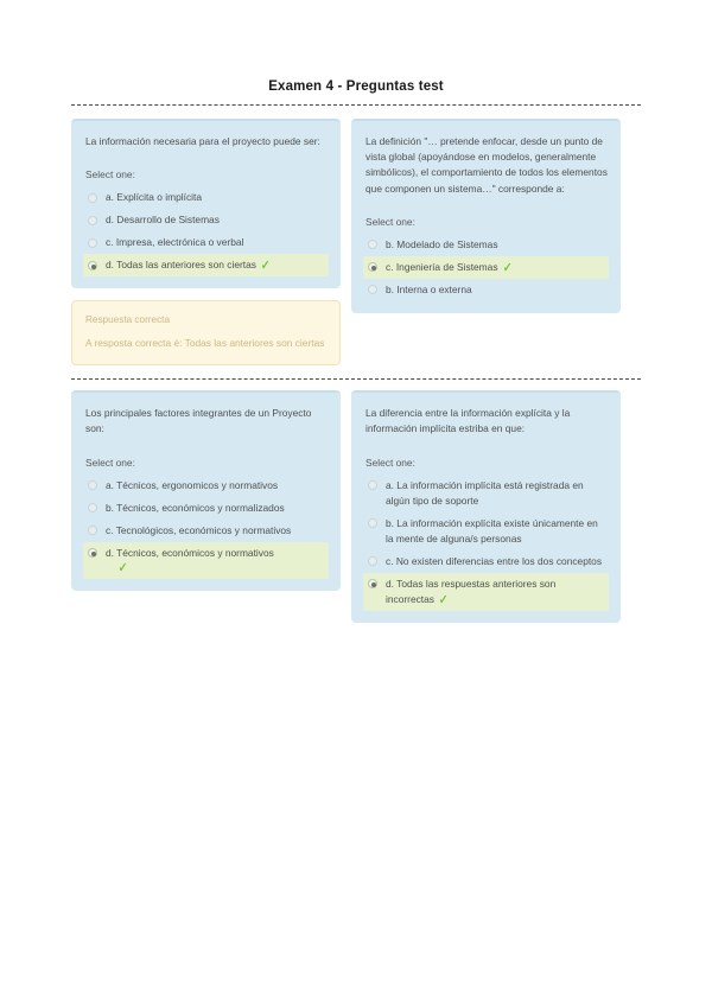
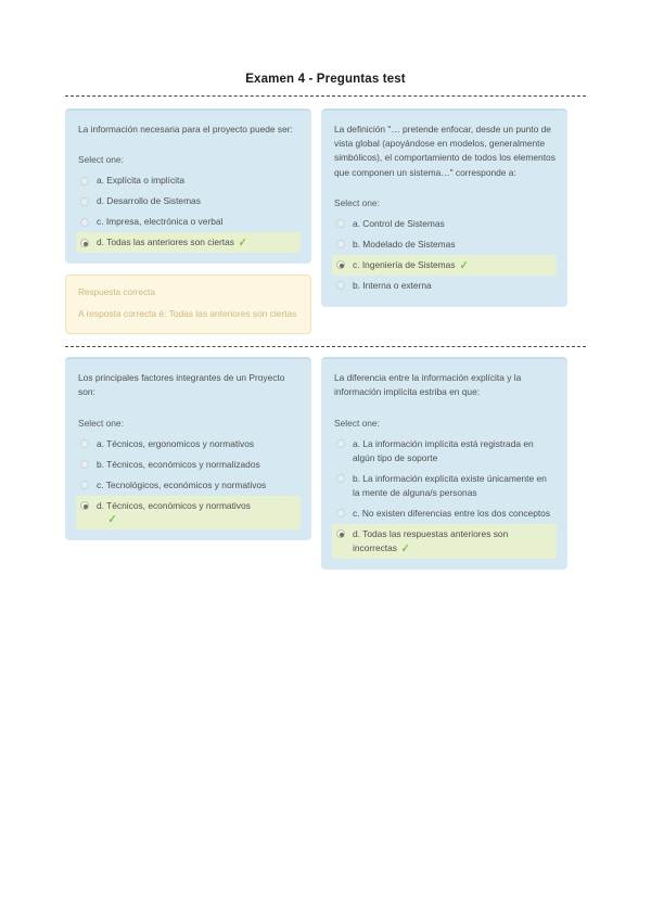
  Examen 4 - Preguntas test
  La información necesaria para el proyecto puede ser:
  Select one:
  a. Explícita o implícita
  d. Desarrollo de Sistemas
  c. Impresa, electrónica o verbal
  d. Todas las anteriores son ciertas ✓
  Respuesta correcta
  A resposta correcta é: Todas las anteriores son ciertas
  La definición "… pretende enfocar, desde un punto de vista global (apoyándose en modelos, generalmente simbólicos), el comportamiento de todos los elementos que componen un sistema…" corresponde a:
  Select one:
+ a. Control de Sistemas
  b. Modelado de Sistemas
  c. Ingeniería de Sistemas ✓
  b. Interna o externa
  Los principales factores integrantes de un Proyecto son:
  Select one:
  a. Técnicos, ergonomicos y normativos
  b. Técnicos, económicos y normalizados
  c. Tecnológicos, económicos y normativos
  d. Técnicos, económicos y normativos
  ✓
  La diferencia entre la información explícita y la información implícita estriba en que:
  Select one:
  a. La información implícita está registrada en algún tipo de soporte
  b. La información explícita existe únicamente en la mente de alguna/s personas
  c. No existen diferencias entre los dos conceptos
  d. Todas las respuestas anteriores son incorrectas ✓
